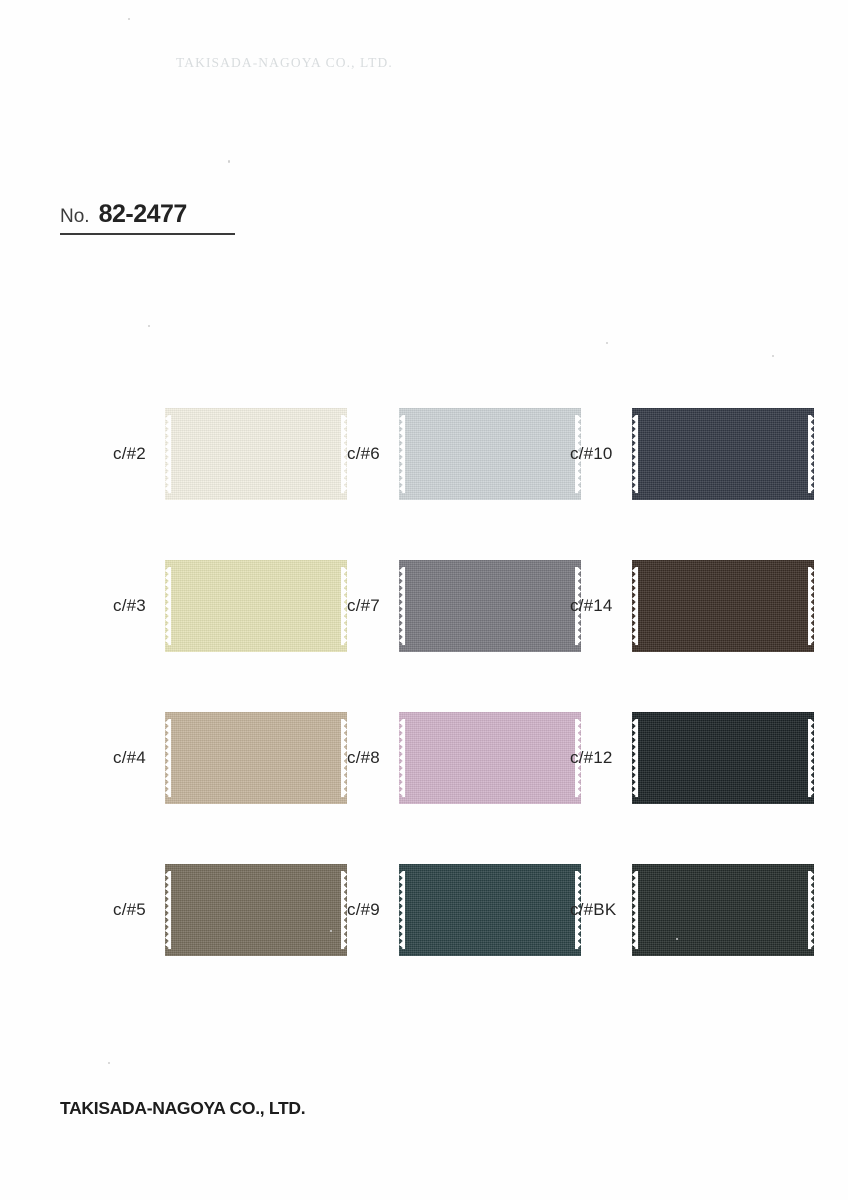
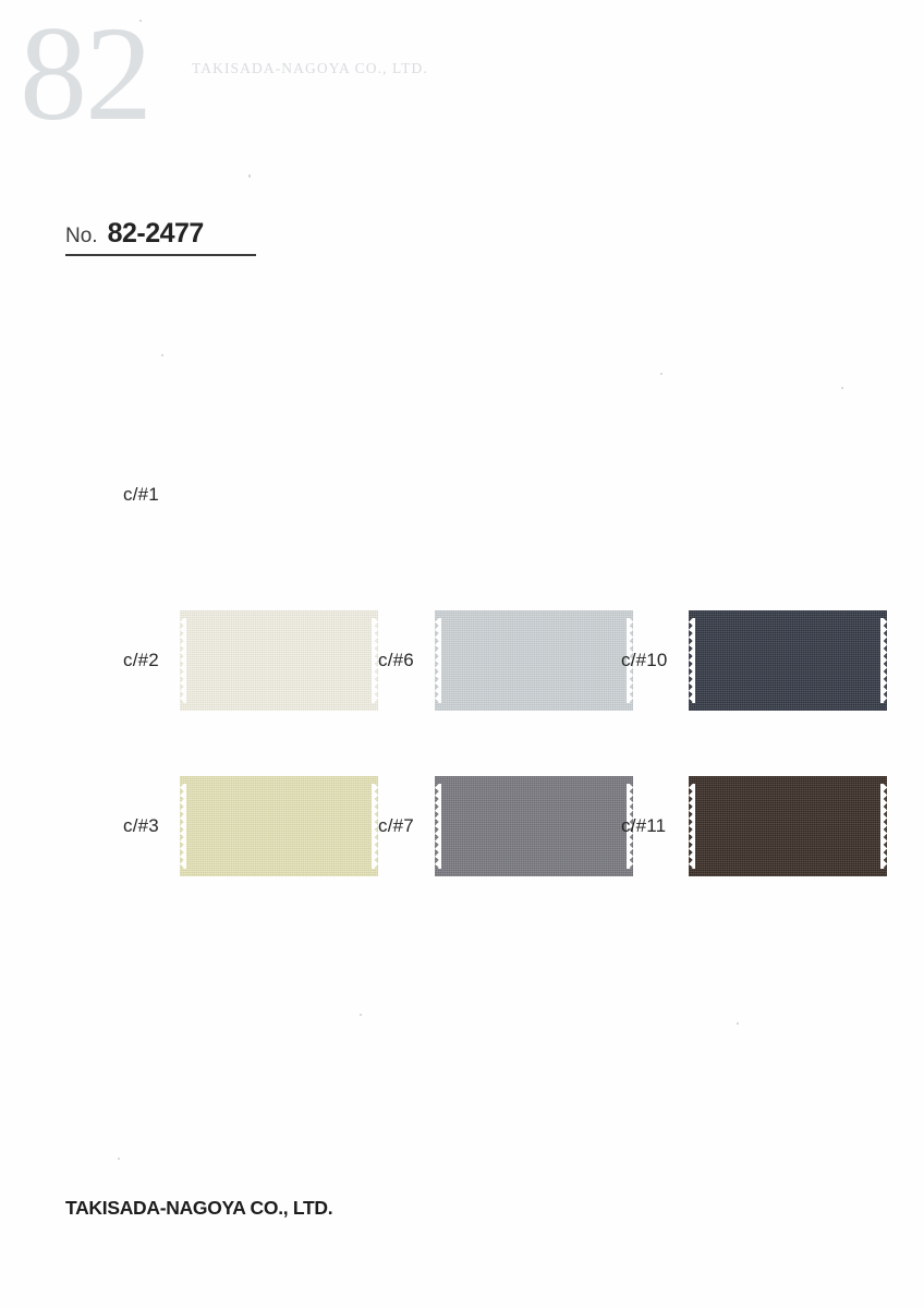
+ 82
  TAKISADA-NAGOYA CO., LTD.
  No.
  82-2477
+ c/#1
  c/#2
  c/#6
  c/#10
  c/#3
  c/#7
- c/#14
+ c/#11
- c/#4
- c/#8
- c/#12
- c/#5
- c/#9
- c/#BK
  TAKISADA-NAGOYA CO., LTD.
